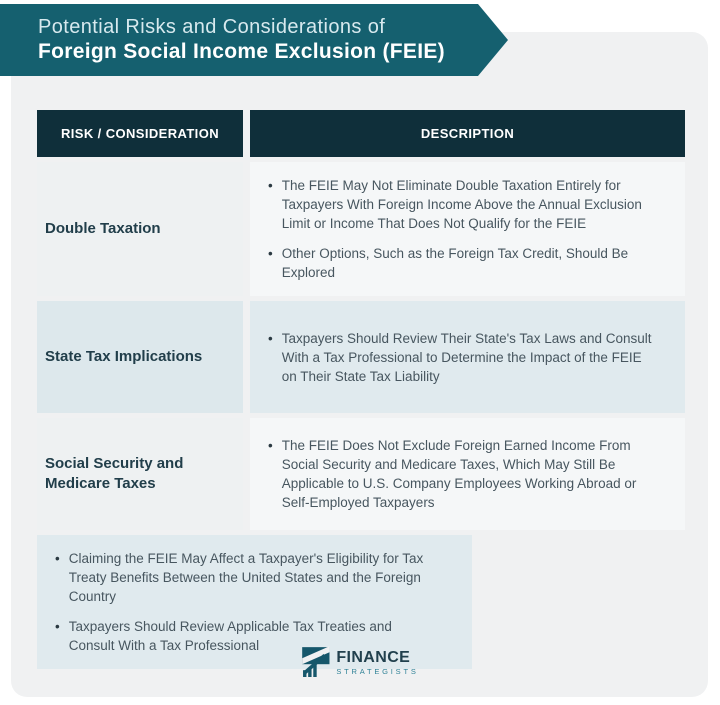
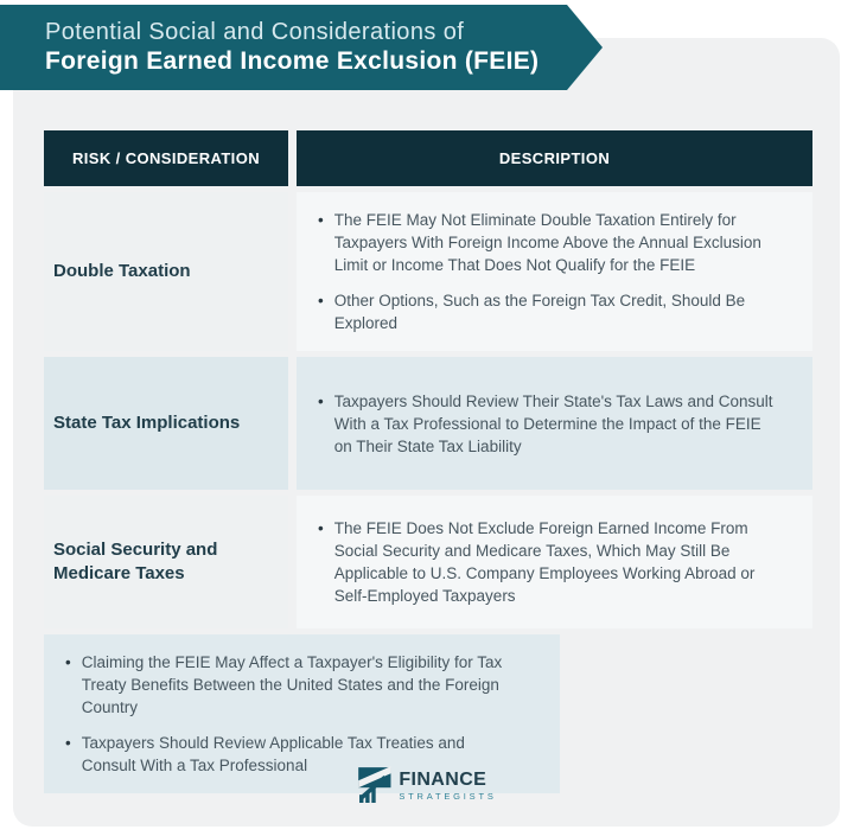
- Potential Risks and Considerations of
+ Potential Social and Considerations of
- Foreign Social Income Exclusion (FEIE)
+ Foreign Earned Income Exclusion (FEIE)
  RISK / CONSIDERATION
  DESCRIPTION
  Double Taxation
  The FEIE May Not Eliminate Double Taxation Entirely for Taxpayers With Foreign Income Above the Annual Exclusion Limit or Income That Does Not Qualify for the FEIE
  Other Options, Such as the Foreign Tax Credit, Should Be Explored
  State Tax Implications
  Taxpayers Should Review Their State's Tax Laws and Consult With a Tax Professional to Determine the Impact of the FEIE on Their State Tax Liability
  Social Security and Medicare Taxes
  The FEIE Does Not Exclude Foreign Earned Income From Social Security and Medicare Taxes, Which May Still Be Applicable to U.S. Company Employees Working Abroad or Self-Employed Taxpayers
  Claiming the FEIE May Affect a Taxpayer's Eligibility for Tax Treaty Benefits Between the United States and the Foreign Country
  Taxpayers Should Review Applicable Tax Treaties and Consult With a Tax Professional
  FINANCE
  STRATEGISTS
